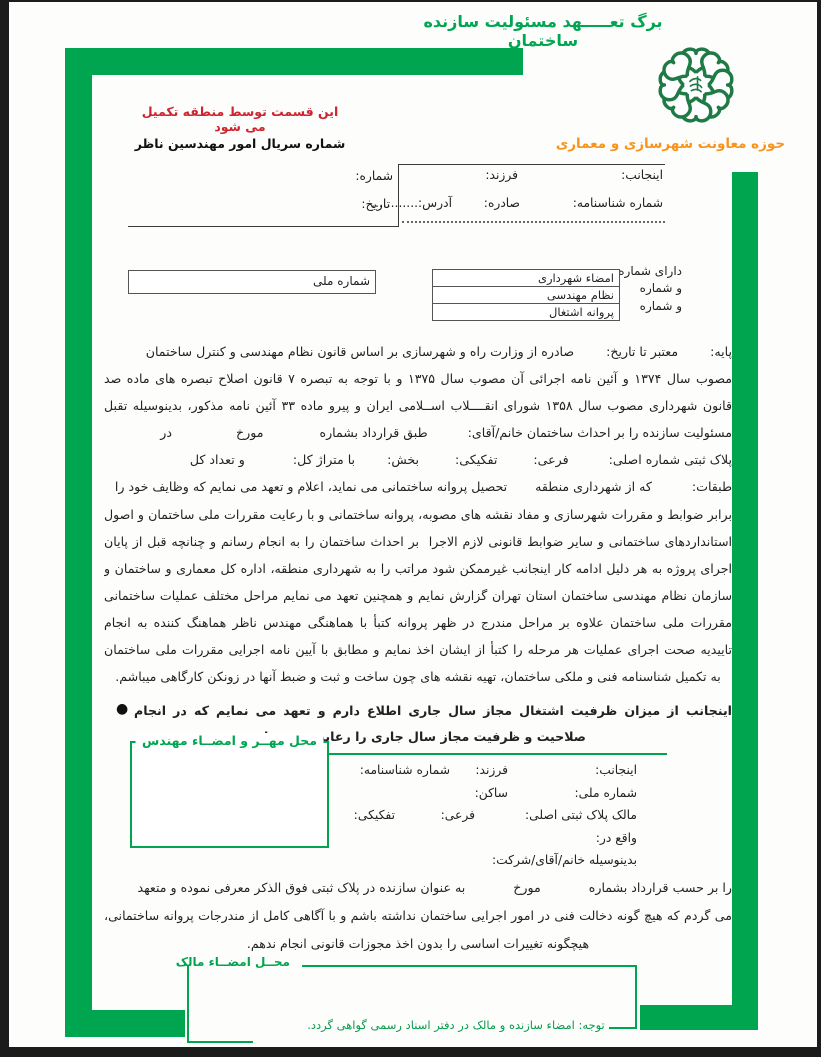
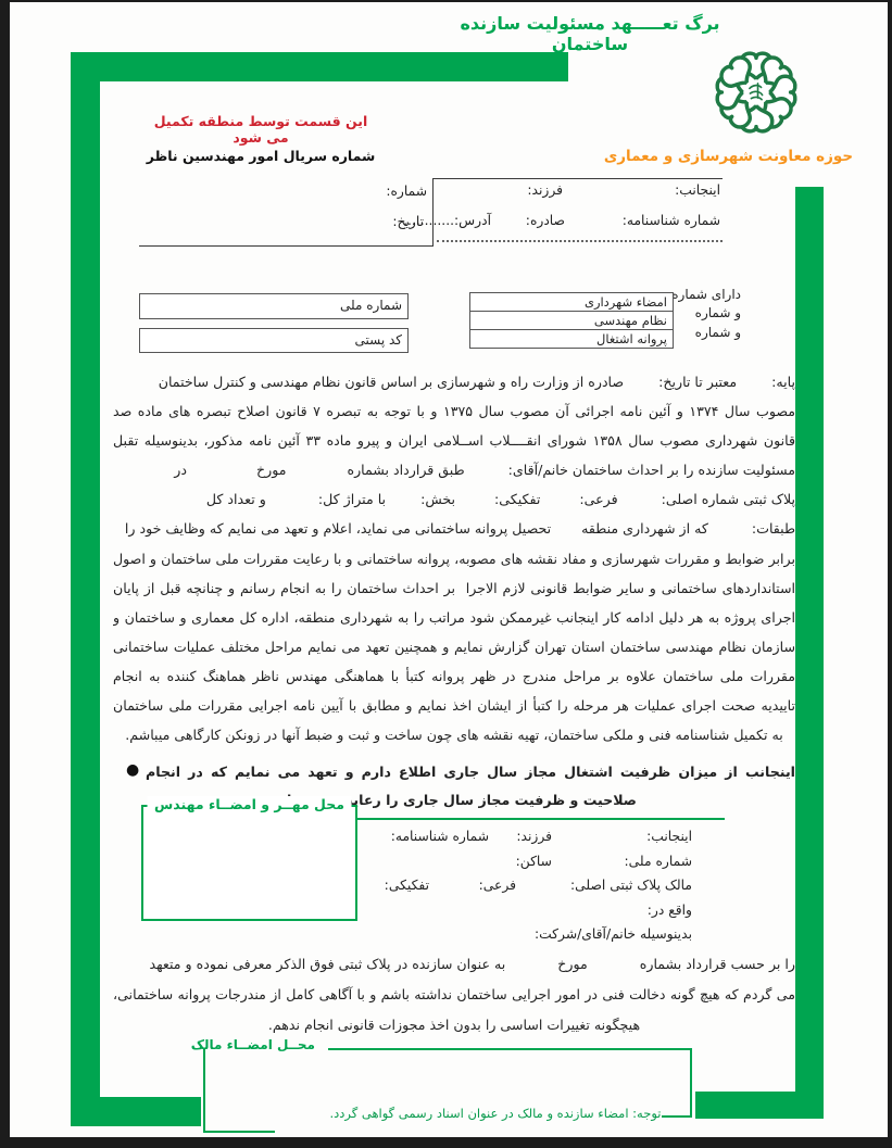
  برگ تعـــــهد مسئولیت سازنده ساختمان
  حوزه معاونت شهرسازی و معماری
  این قسمت توسط منطقه تکمیل می شود
  شماره سریال امور مهندسین ناظر
  شماره:
  تاریخ:
  اینجانب:
  فرزند:
  شماره شناسنامه:
  صادره:
  آدرس:............
  دارای شماره
  و شماره
  و شماره
  امضاء شهرداری
  نظام مهندسی
  پروانه اشتغال
  شماره ملی
+ کد پستی
  پایه: معتبر تا تاریخ: صادره از وزارت راه و شهرسازی بر اساس قانون نظام مهندسی و کنترل ساختمان
  مصوب سال ۱۳۷۴ و آئین نامه اجرائی آن مصوب سال ۱۳۷۵ و با توجه به تبصره ۷ قانون اصلاح تبصره های ماده صد
  قانون شهرداری مصوب سال ۱۳۵۸ شورای انقــــلاب اســلامی ایران و پیرو ماده ۳۳ آئین نامه مذکور، بدینوسیله تقبل
  مسئولیت سازنده را بر احداث ساختمان خانم/آقای: طبق قرارداد بشماره مورخ در
  پلاک ثبتی شماره اصلی: فرعی: تفکیکی: بخش: با متراژ کل: و تعداد کل
  طبقات: که از شهرداری منطقه تحصیل پروانه ساختمانی می نماید، اعلام و تعهد می نمایم که وظایف خود را
  برابر ضوابط و مقررات شهرسازی و مفاد نقشه های مصوبه، پروانه ساختمانی و با رعایت مقررات ملی ساختمان و اصول
  استانداردهای ساختمانی و سایر ضوابط قانونی لازم الاجرا بر احداث ساختمان را به انجام رسانم و چنانچه قبل از پایان
  اجرای پروژه به هر دلیل ادامه کار اینجانب غیرممکن شود مراتب را به شهرداری منطقه، اداره کل معماری و ساختمان و
  سازمان نظام مهندسی ساختمان استان تهران گزارش نمایم و همچنین تعهد می نمایم مراحل مختلف عملیات ساختمانی
  مقررات ملی ساختمان علاوه بر مراحل مندرج در ظهر پروانه کتبأ با هماهنگی مهندس ناظر هماهنگ کننده به انجام
  تاییدیه صحت اجرای عملیات هر مرحله را کتبأ از ایشان اخذ نمایم و مطابق با آیین نامه اجرایی مقررات ملی ساختمان
  به تکمیل شناسنامه فنی و ملکی ساختمان، تهیه نقشه های چون ساخت و ثبت و ضبط آنها در زونکن کارگاهی میباشم.
  ●
  اینجانب از میزان ظرفیت اشتغال مجاز سال جاری اطلاع دارم و تعهد می نمایم که در انجام
  صلاحیت و ظرفیت مجاز سال جاری را رعای
  محل مهــر و امضــاء مهندس
  اینجانب:
  فرزند:
  شماره شناسنامه:
  شماره ملی:
  ساکن:
  مالک پلاک ثبتی اصلی:
  فرعی:
  تفکیکی:
  واقع در:
  بدینوسیله خانم/آقای/شرکت:
  را بر حسب قرارداد بشماره مورخ به عنوان سازنده در پلاک ثبتی فوق الذکر معرفی نموده و متعهد
  می گردم که هیچ گونه دخالت فنی در امور اجرایی ساختمان نداشته باشم و با آگاهی کامل از مندرجات پروانه ساختمانی،
  هیچگونه تغییرات اساسی را بدون اخذ مجوزات قانونی انجام ندهم.
  محــل امضــاء مالک
- توجه: امضاء سازنده و مالک در دفتر اسناد رسمی گواهی گردد.
+ توجه: امضاء سازنده و مالک در عنوان اسناد رسمی گواهی گردد.
